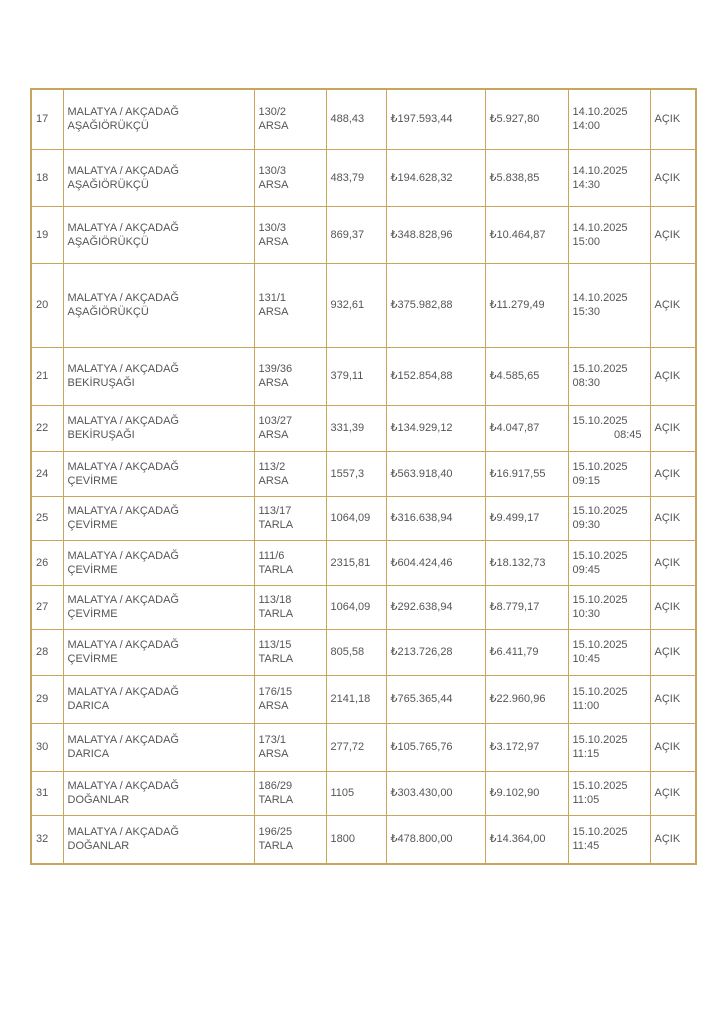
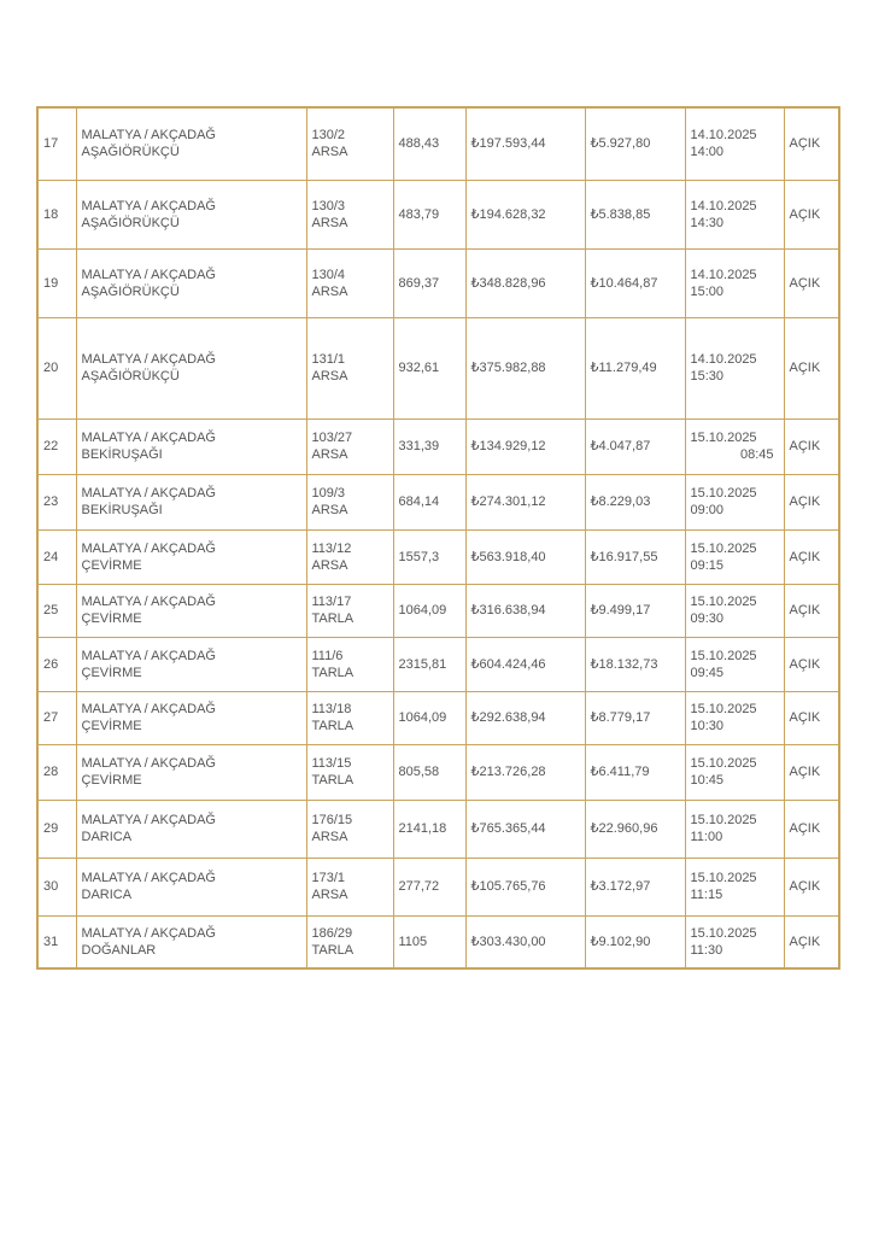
  17	MALATYA / AKÇADAĞAŞAĞIÖRÜKÇÜ	130/2ARSA	488,43	₺197.593,44	₺5.927,80	14.10.202514:00	AÇIK
  18	MALATYA / AKÇADAĞAŞAĞIÖRÜKÇÜ	130/3ARSA	483,79	₺194.628,32	₺5.838,85	14.10.202514:30	AÇIK
- 19	MALATYA / AKÇADAĞAŞAĞIÖRÜKÇÜ	130/3ARSA	869,37	₺348.828,96	₺10.464,87	14.10.202515:00	AÇIK
+ 19	MALATYA / AKÇADAĞAŞAĞIÖRÜKÇÜ	130/4ARSA	869,37	₺348.828,96	₺10.464,87	14.10.202515:00	AÇIK
  20	MALATYA / AKÇADAĞAŞAĞIÖRÜKÇÜ	131/1ARSA	932,61	₺375.982,88	₺11.279,49	14.10.202515:30	AÇIK
- 21	MALATYA / AKÇADAĞBEKİRUŞAĞI	139/36ARSA	379,11	₺152.854,88	₺4.585,65	15.10.202508:30	AÇIK
  22	MALATYA / AKÇADAĞBEKİRUŞAĞI	103/27ARSA	331,39	₺134.929,12	₺4.047,87	15.10.202508:45	AÇIK
+ 23	MALATYA / AKÇADAĞBEKİRUŞAĞI	109/3ARSA	684,14	₺274.301,12	₺8.229,03	15.10.202509:00	AÇIK
- 24	MALATYA / AKÇADAĞÇEVİRME	113/2ARSA	1557,3	₺563.918,40	₺16.917,55	15.10.202509:15	AÇIK
+ 24	MALATYA / AKÇADAĞÇEVİRME	113/12ARSA	1557,3	₺563.918,40	₺16.917,55	15.10.202509:15	AÇIK
  25	MALATYA / AKÇADAĞÇEVİRME	113/17TARLA	1064,09	₺316.638,94	₺9.499,17	15.10.202509:30	AÇIK
  26	MALATYA / AKÇADAĞÇEVİRME	111/6TARLA	2315,81	₺604.424,46	₺18.132,73	15.10.202509:45	AÇIK
  27	MALATYA / AKÇADAĞÇEVİRME	113/18TARLA	1064,09	₺292.638,94	₺8.779,17	15.10.202510:30	AÇIK
  28	MALATYA / AKÇADAĞÇEVİRME	113/15TARLA	805,58	₺213.726,28	₺6.411,79	15.10.202510:45	AÇIK
  29	MALATYA / AKÇADAĞDARICA	176/15ARSA	2141,18	₺765.365,44	₺22.960,96	15.10.202511:00	AÇIK
  30	MALATYA / AKÇADAĞDARICA	173/1ARSA	277,72	₺105.765,76	₺3.172,97	15.10.202511:15	AÇIK
- 31	MALATYA / AKÇADAĞDOĞANLAR	186/29TARLA	1105	₺303.430,00	₺9.102,90	15.10.202511:05	AÇIK
+ 31	MALATYA / AKÇADAĞDOĞANLAR	186/29TARLA	1105	₺303.430,00	₺9.102,90	15.10.202511:30	AÇIK
- 32	MALATYA / AKÇADAĞDOĞANLAR	196/25TARLA	1800	₺478.800,00	₺14.364,00	15.10.202511:45	AÇIK
